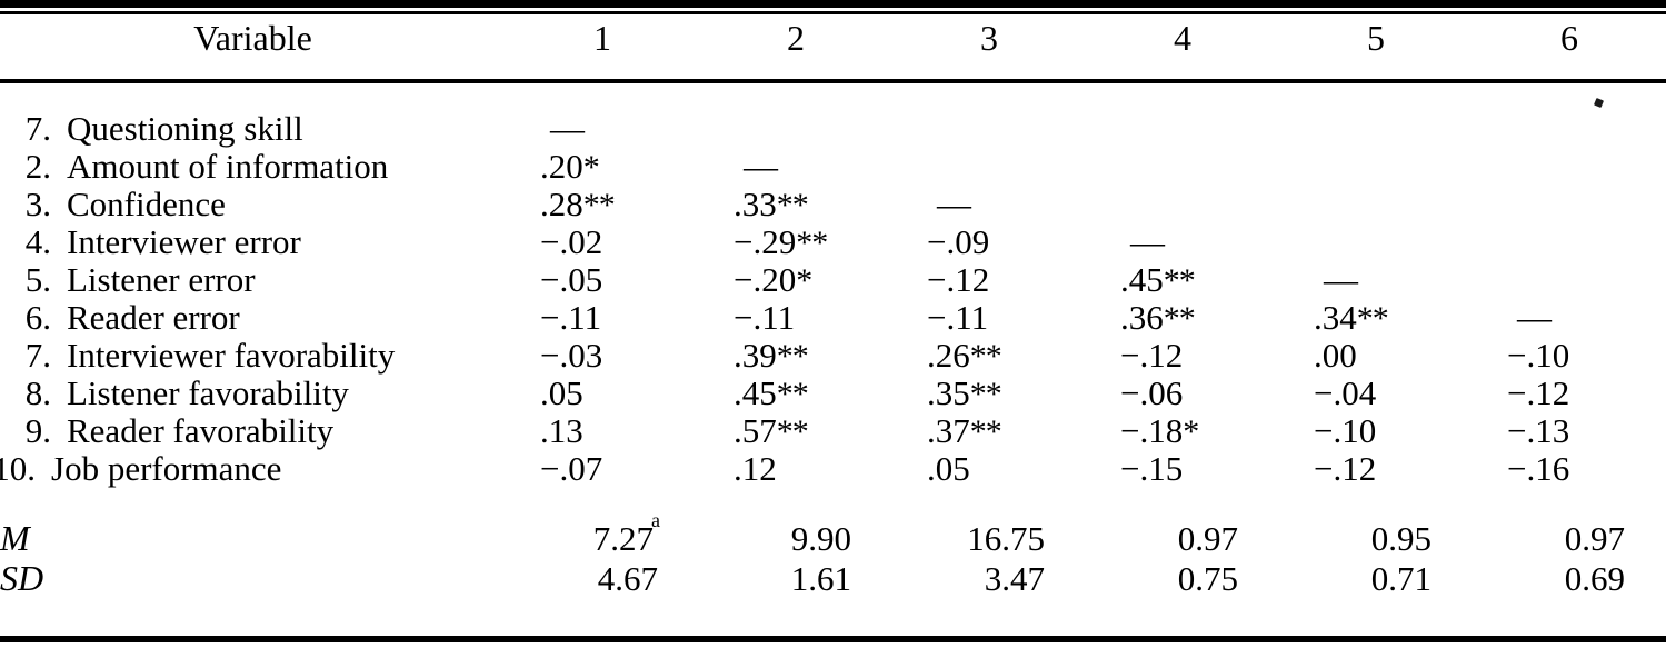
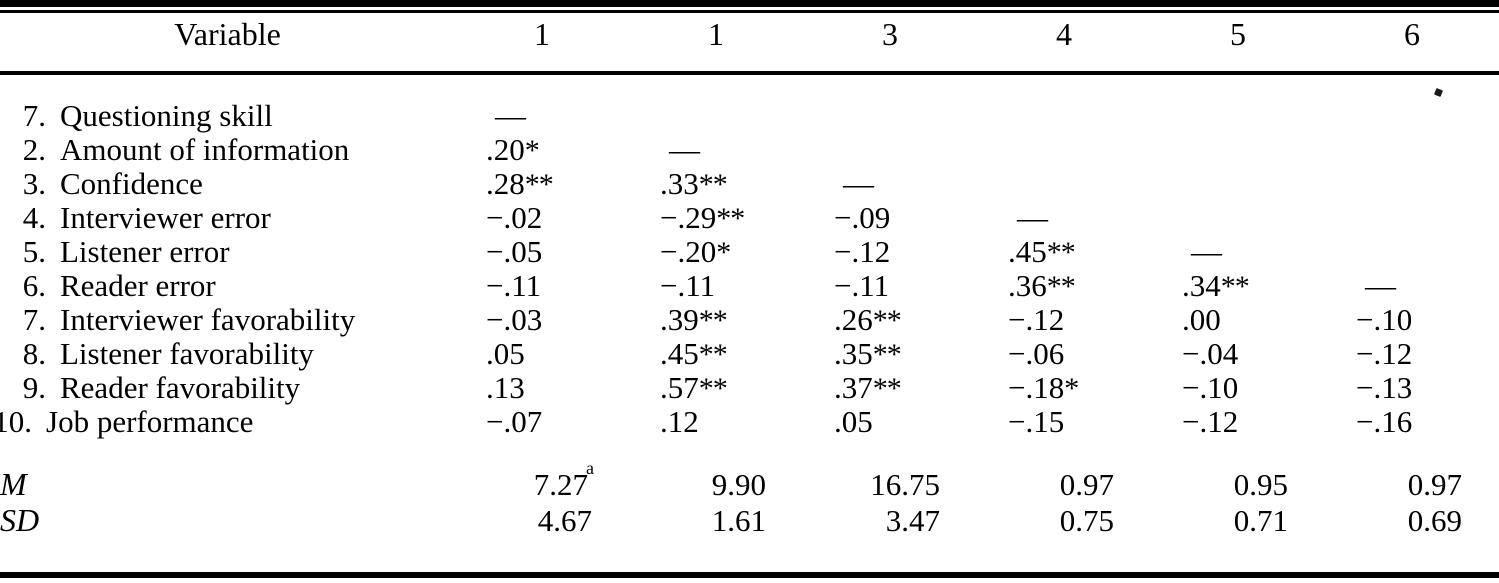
- Variable	1	2	3	4	5	6
+ Variable	1	1	3	4	5	6
  7. Questioning skill	—
  2. Amount of information	.20*	—
  3. Confidence	.28**	.33**	—
  4. Interviewer error	−.02	−.29**	−.09	—
  5. Listener error	−.05	−.20*	−.12	.45**	—
  6. Reader error	−.11	−.11	−.11	.36**	.34**	—
  7. Interviewer favorability	−.03	.39**	.26**	−.12	.00	−.10
  8. Listener favorability	.05	.45**	.35**	−.06	−.04	−.12
  9. Reader favorability	.13	.57**	.37**	−.18*	−.10	−.13
  10. Job performance	−.07	.12	.05	−.15	−.12	−.16
  M	7.27a	9.90	16.75	0.97	0.95	0.97
  SD	4.67	1.61	3.47	0.75	0.71	0.69
